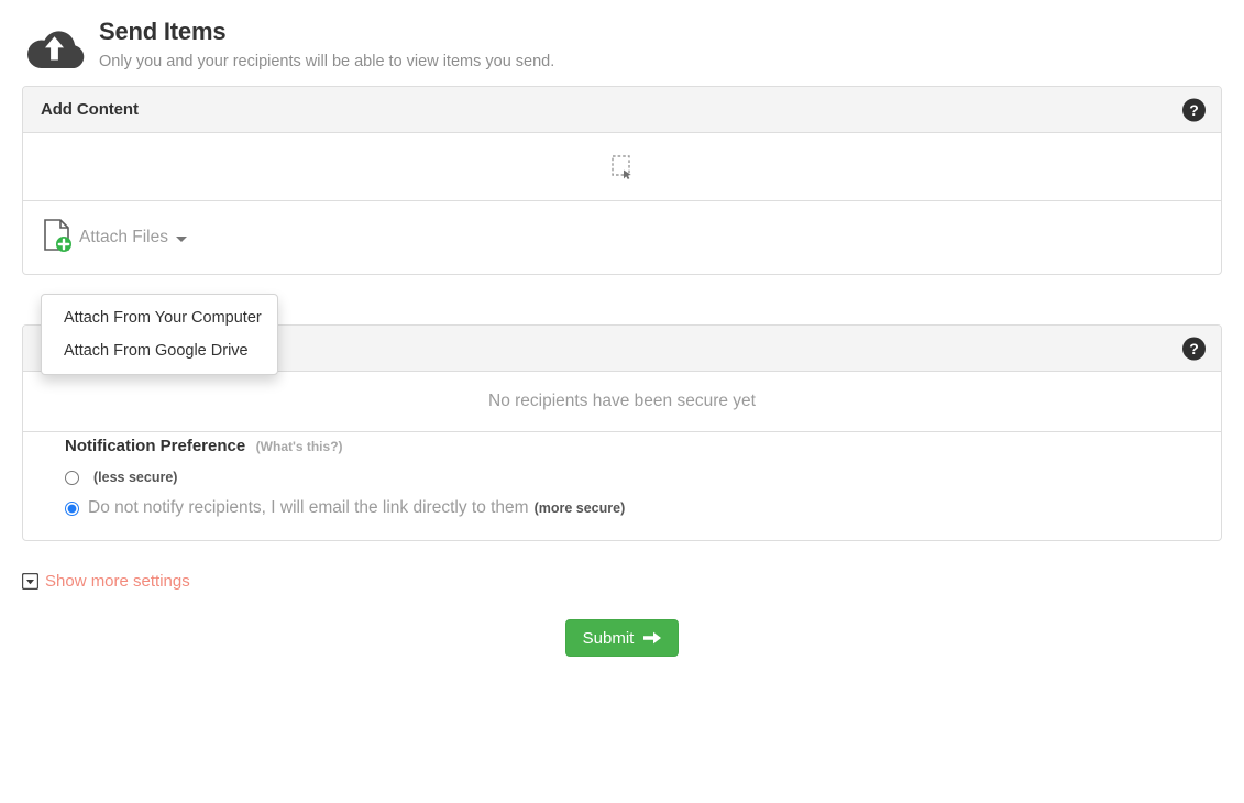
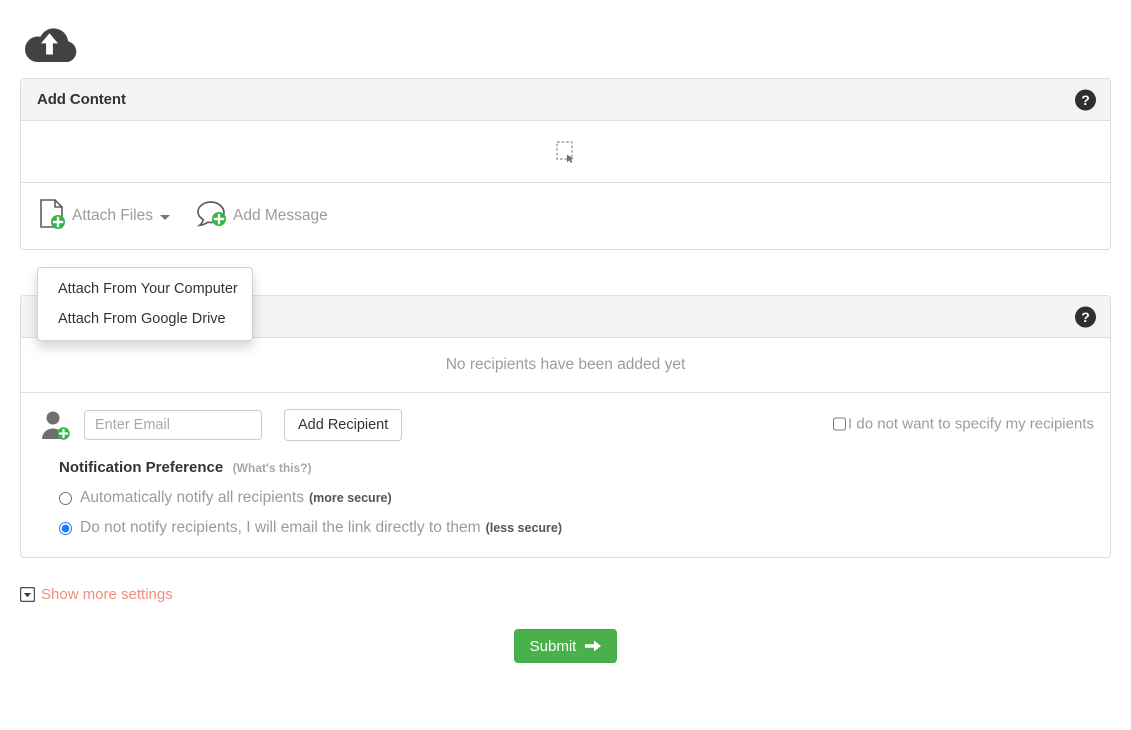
- Send Items
- Only you and your recipients will be able to view items you send.
  Add Content
  ?
  Attach Files
+ Add Message
  Attach From Your Computer
  Attach From Google Drive
  ?
- No recipients have been secure yet
+ No recipients have been added yet
+ Enter Email
+ Add Recipient
+ I do not want to specify my recipients
  Notification Preference (What's this?)
+ Automatically notify all recipients
- (less secure)
+ (more secure)
  Do not notify recipients, I will email the link directly to them
- (more secure)
+ (less secure)
  Show more settings
  Submit
